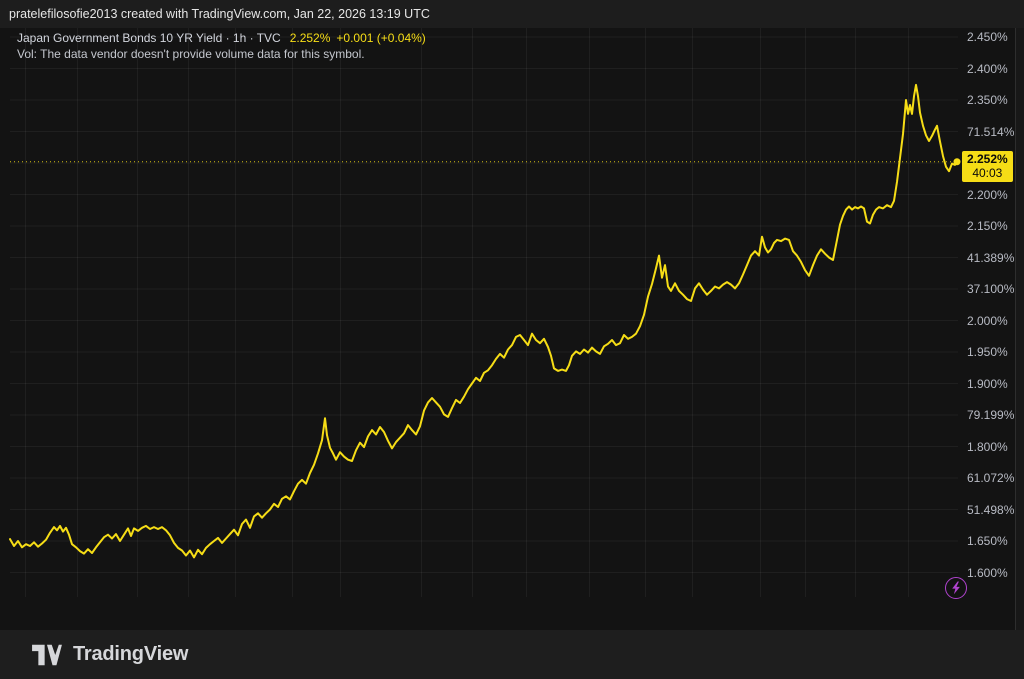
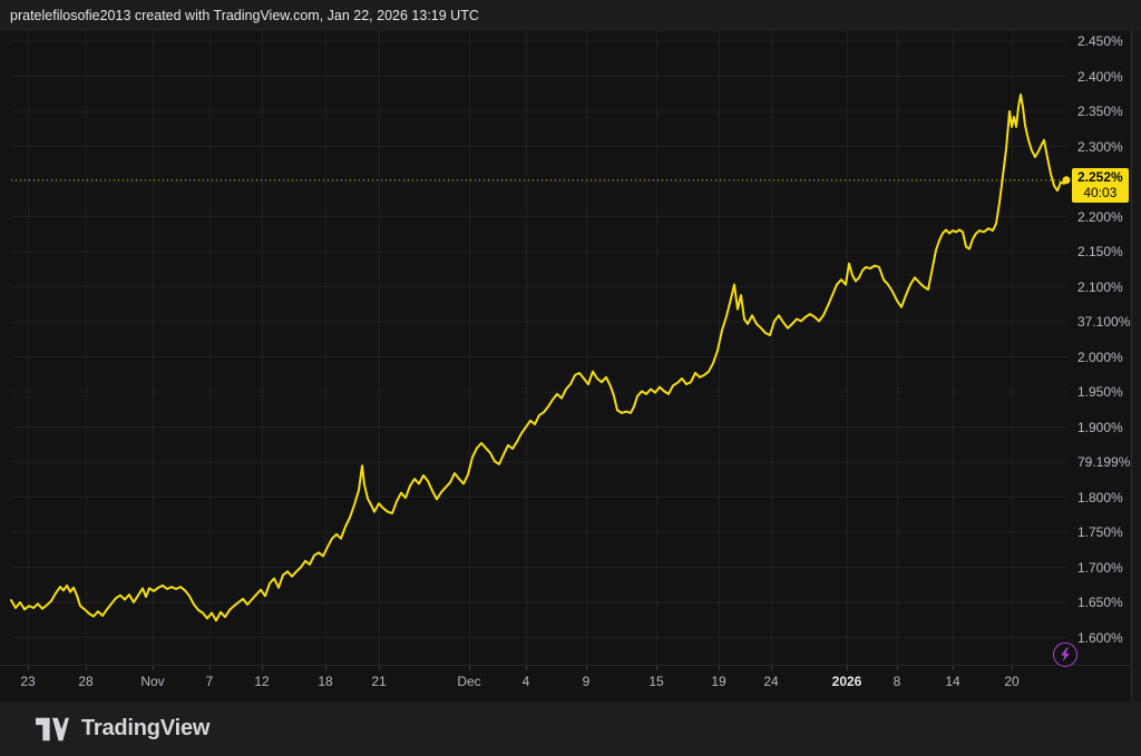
  pratelefilosofie2013 created with TradingView.com, Jan 22, 2026 13:19 UTC
- Japan Government Bonds 10 YR Yield · 1h · TVC 2.252% +0.001 (+0.04%)
- Vol: The data vendor doesn't provide volume data for this symbol.
  2.450%
  2.400%
  2.350%
- 71.514%
+ 2.300%
  2.200%
  2.150%
- 41.389%
+ 2.100%
  37.100%
  2.000%
  1.950%
  1.900%
  79.199%
  1.800%
- 61.072%
+ 1.750%
- 51.498%
+ 1.700%
  1.650%
  1.600%
  2.252%
  40:03
+ 23
+ 28
+ Nov
+ 7
+ 12
+ 18
+ 21
+ Dec
+ 4
+ 9
+ 15
+ 19
+ 24
+ 2026
+ 8
+ 14
+ 20
  TradingView
